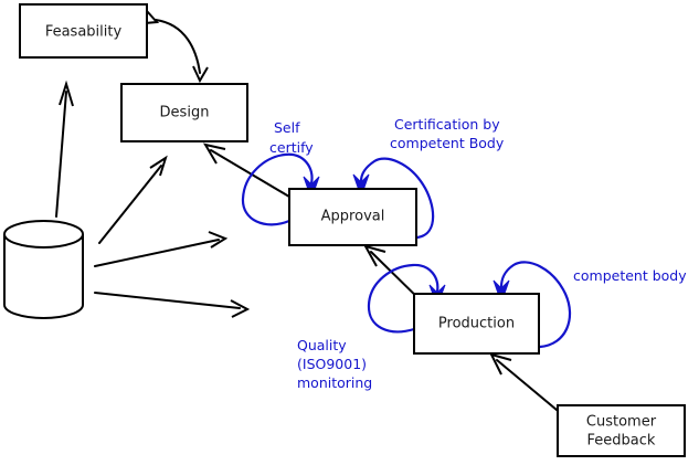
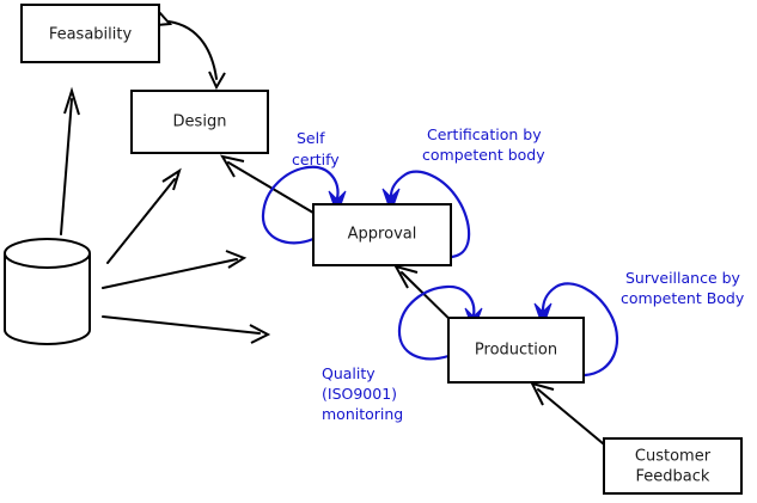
  Feasability
  Design
  Approval
  Production
  Customer
  Feedback
  Self
  certify
  Certification by
- competent Body
+ competent body
+ Surveillance by
- competent body
+ competent Body
  Quality
  (ISO9001)
  monitoring
